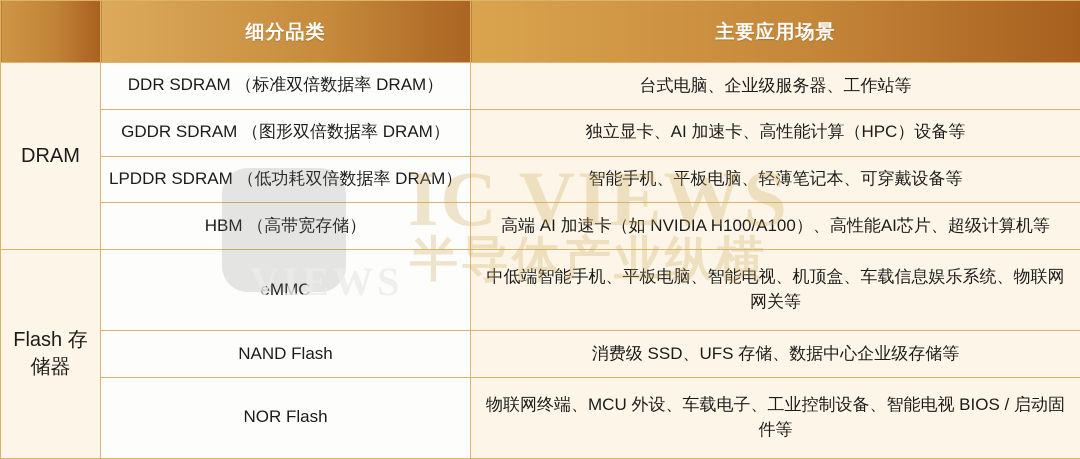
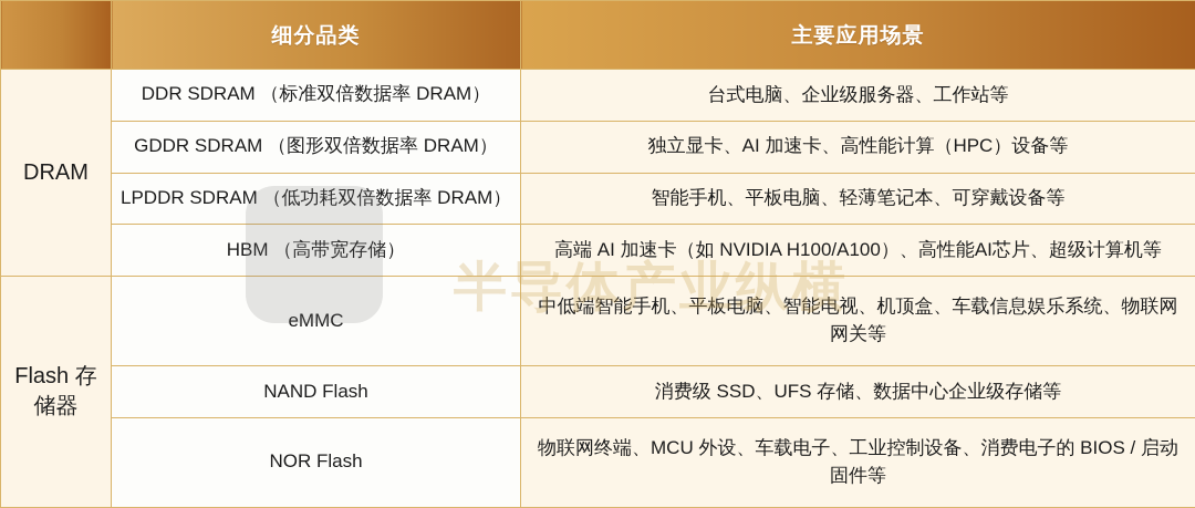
- IC VIEWS
  半导体产业纵横
- VIEWS
  	细分品类	主要应用场景
  DRAM	DDR SDRAM （标准双倍数据率 DRAM）	台式电脑、企业级服务器、工作站等
  GDDR SDRAM （图形双倍数据率 DRAM）	独立显卡、AI 加速卡、高性能计算（HPC）设备等
  LPDDR SDRAM （低功耗双倍数据率 DRAM）	智能手机、平板电脑、轻薄笔记本、可穿戴设备等
  HBM （高带宽存储）	高端 AI 加速卡（如 NVIDIA H100/A100）、高性能AI芯片、超级计算机等
  Flash 存储器	eMMC	中低端智能手机、平板电脑、智能电视、机顶盒、车载信息娱乐系统、物联网网关等
  NAND Flash	消费级 SSD、UFS 存储、数据中心企业级存储等
- NOR Flash	物联网终端、MCU 外设、车载电子、工业控制设备、智能电视 BIOS / 启动固件等
+ NOR Flash	物联网终端、MCU 外设、车载电子、工业控制设备、消费电子的 BIOS / 启动固件等
